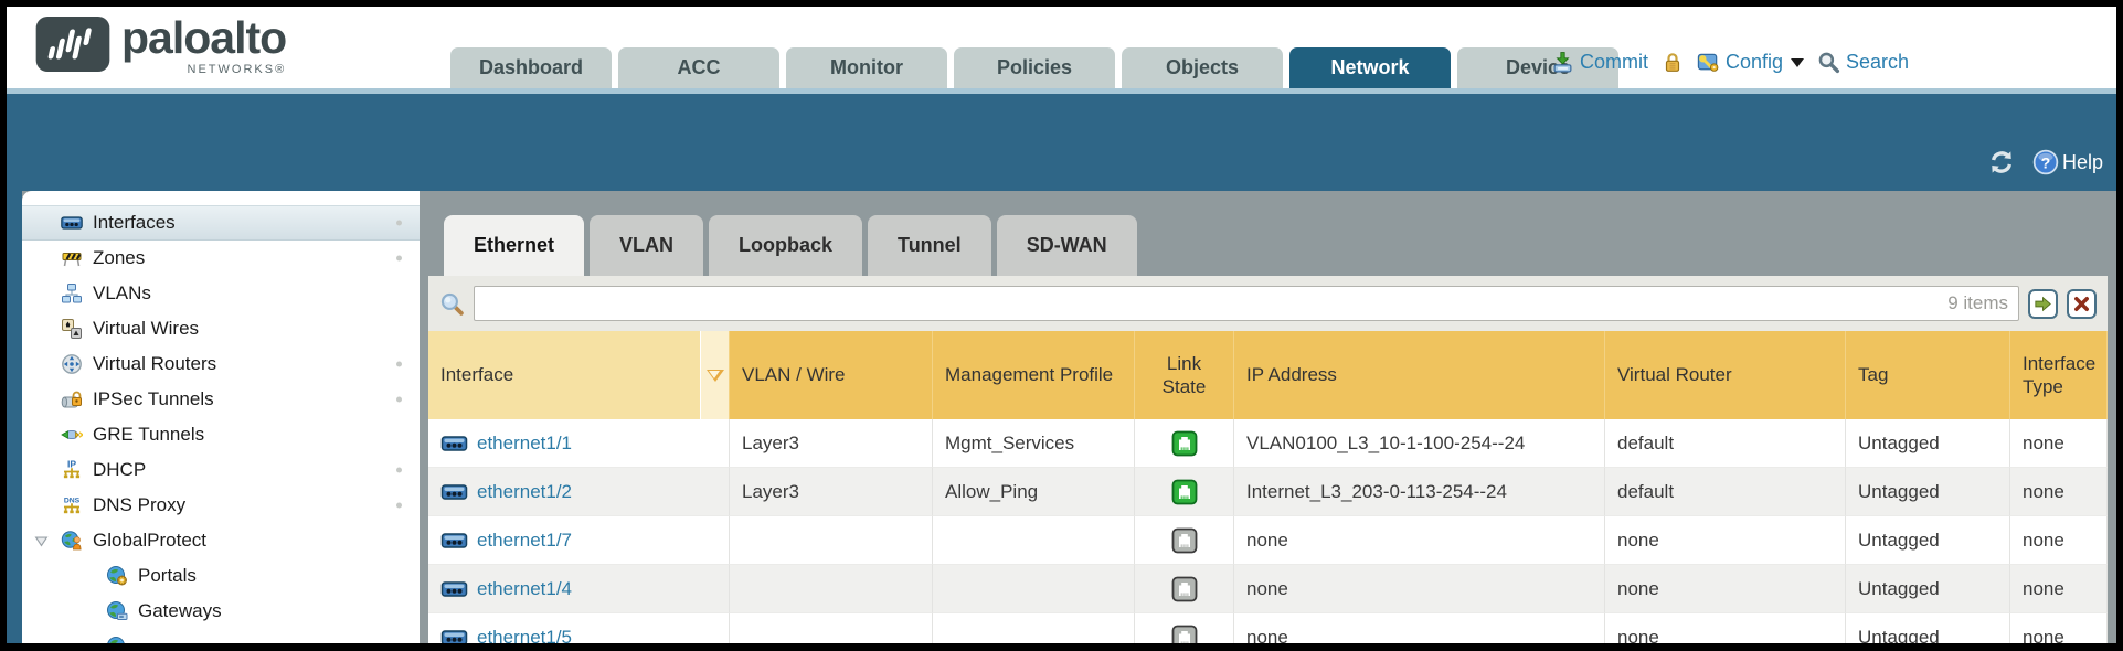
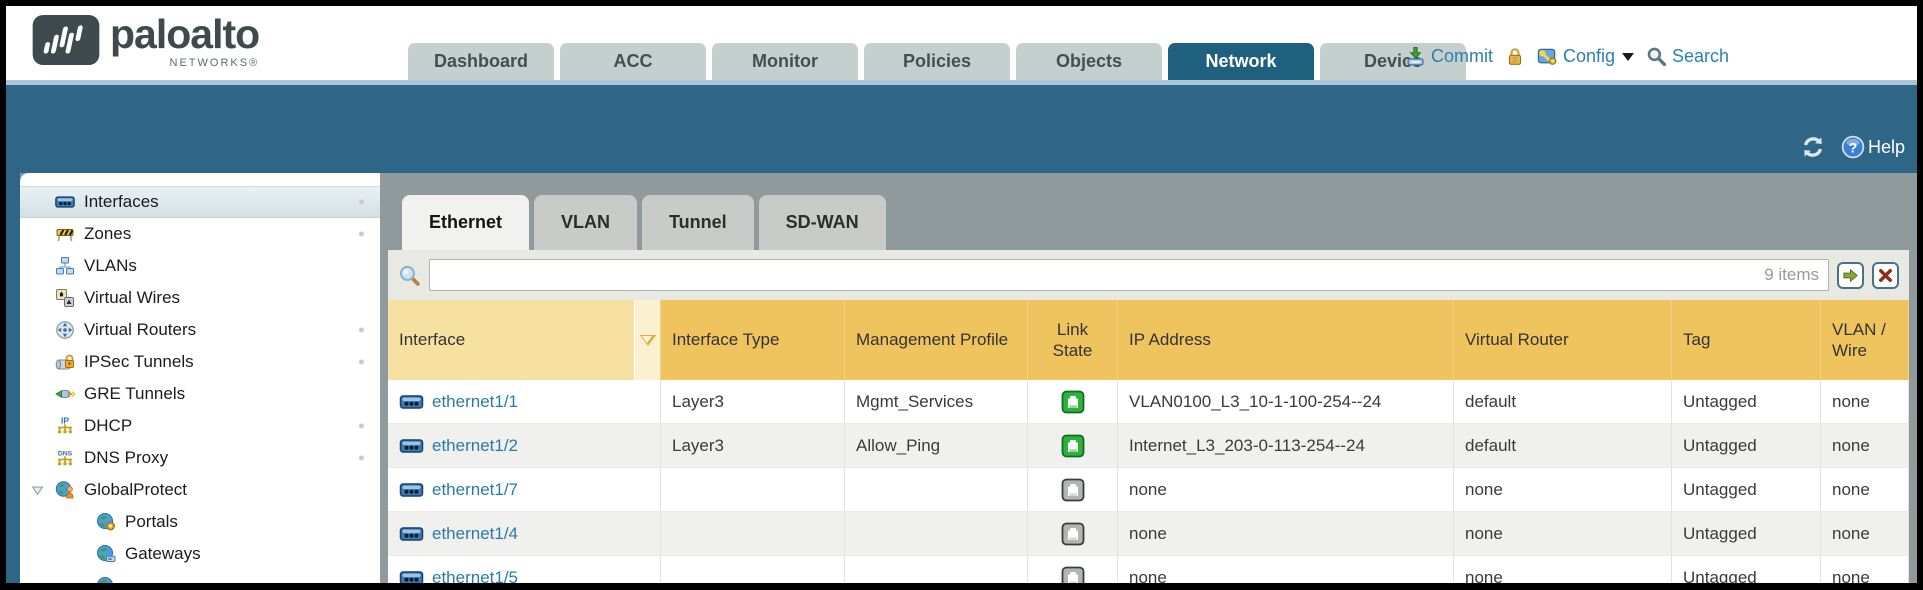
  paloalto
  NETWORKS®
  Dashboard
  ACC
  Monitor
  Policies
  Objects
  Network
  Devic
  Commit
  Config
  Search
  ?
  Help
  Interfaces
  Zones
  VLANs
  Virtual Wires
  Virtual Routers
  IPSec Tunnels
  GRE Tunnels
  IP
  DHCP
  DNS Proxy
  GlobalProtect
  Portals
  Gateways
  Ethernet
  VLAN
- Loopback
  Tunnel
  SD-WAN
  9 items
  Interface
- VLAN / Wire
+ Interface Type
  Management Profile
  Link State
  IP Address
  Virtual Router
  Tag
- Interface Type
+ VLAN / Wire
  ethernet1/1
  Layer3
  Mgmt_Services
  VLAN0100_L3_10-1-100-254--24
  default
  Untagged
  none
  ethernet1/2
  Layer3
  Allow_Ping
  Internet_L3_203-0-113-254--24
  default
  Untagged
  none
  ethernet1/7
  none
  none
  Untagged
  none
  ethernet1/4
  none
  none
  Untagged
  none
  ethernet1/5
  none
  none
  Untagged
  none
